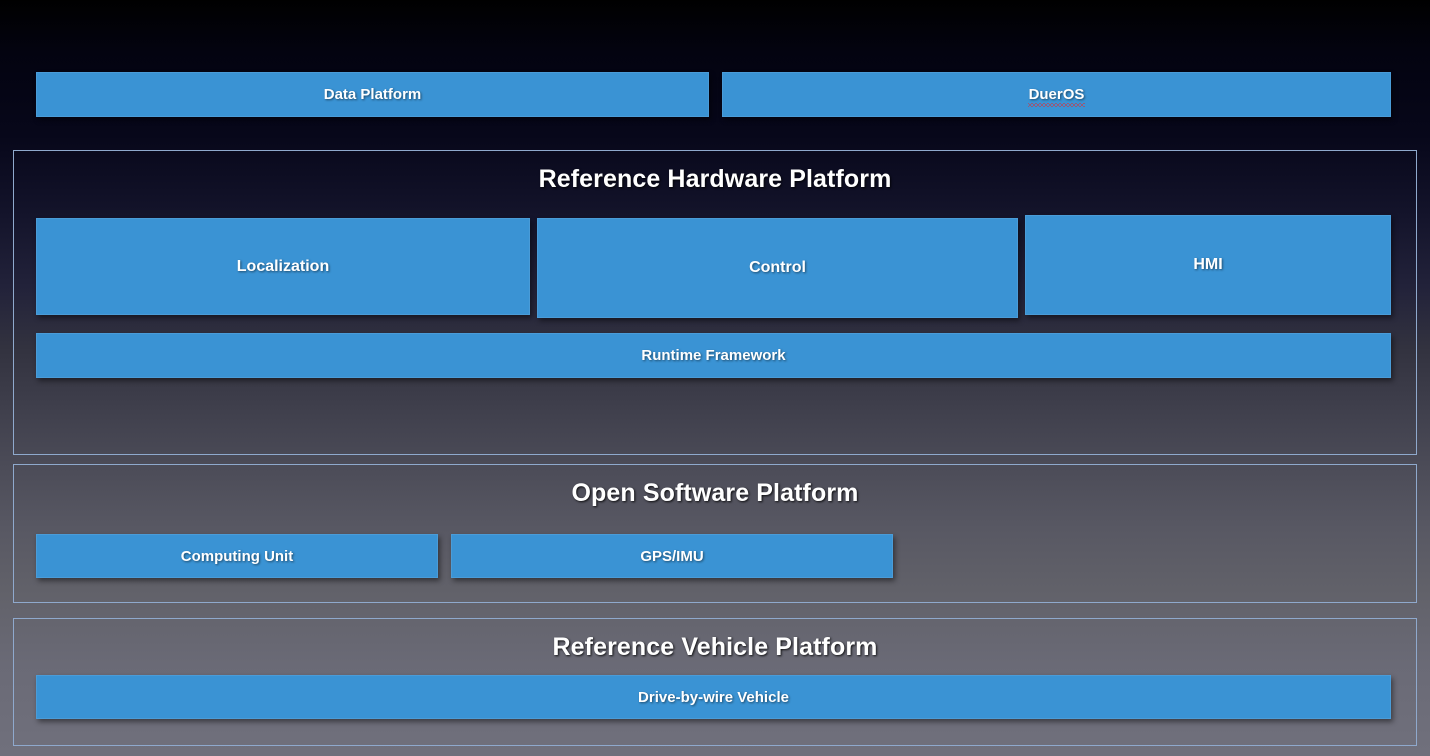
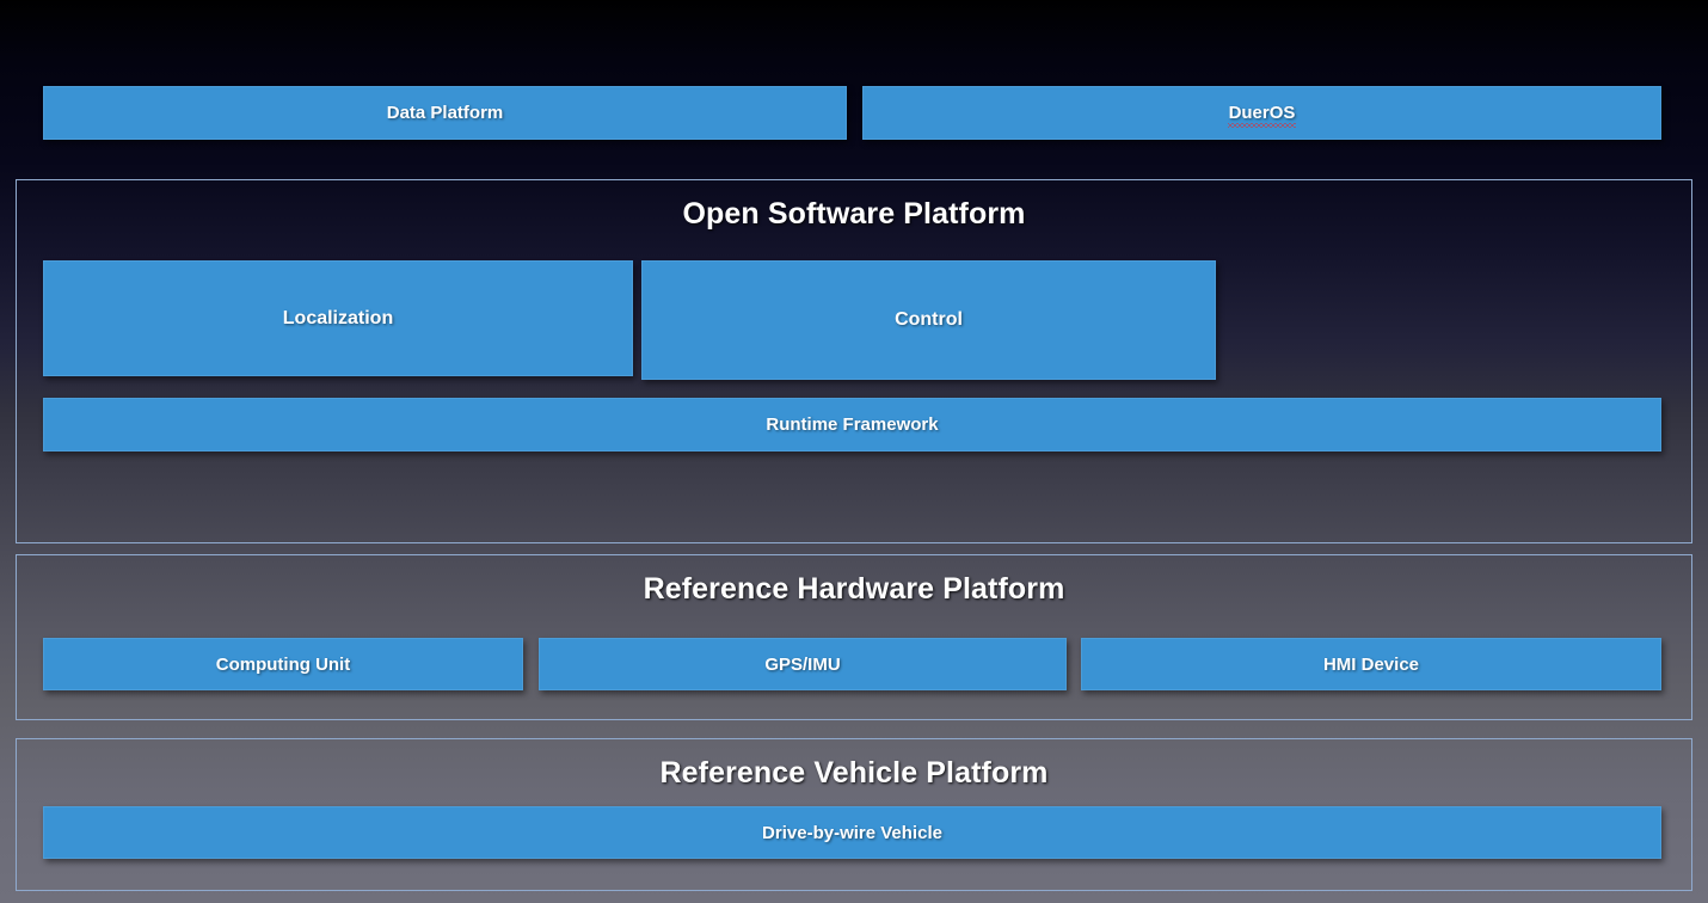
  Data Platform
  DuerOS
- Reference Hardware Platform
+ Open Software Platform
  Localization
  Control
- HMI
  Runtime Framework
- Open Software Platform
+ Reference Hardware Platform
  Computing Unit
  GPS/IMU
+ HMI Device
  Reference Vehicle Platform
  Drive-by-wire Vehicle
